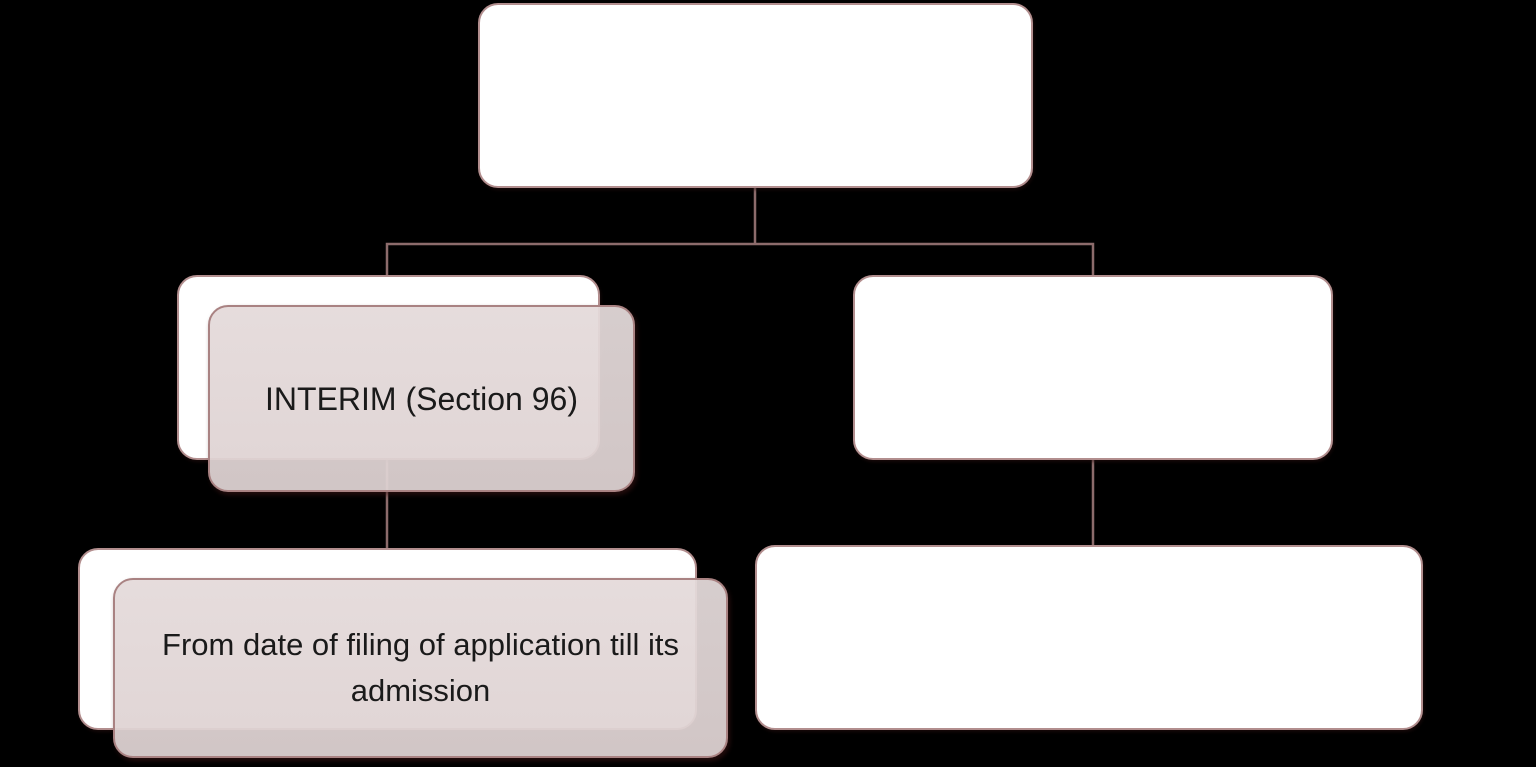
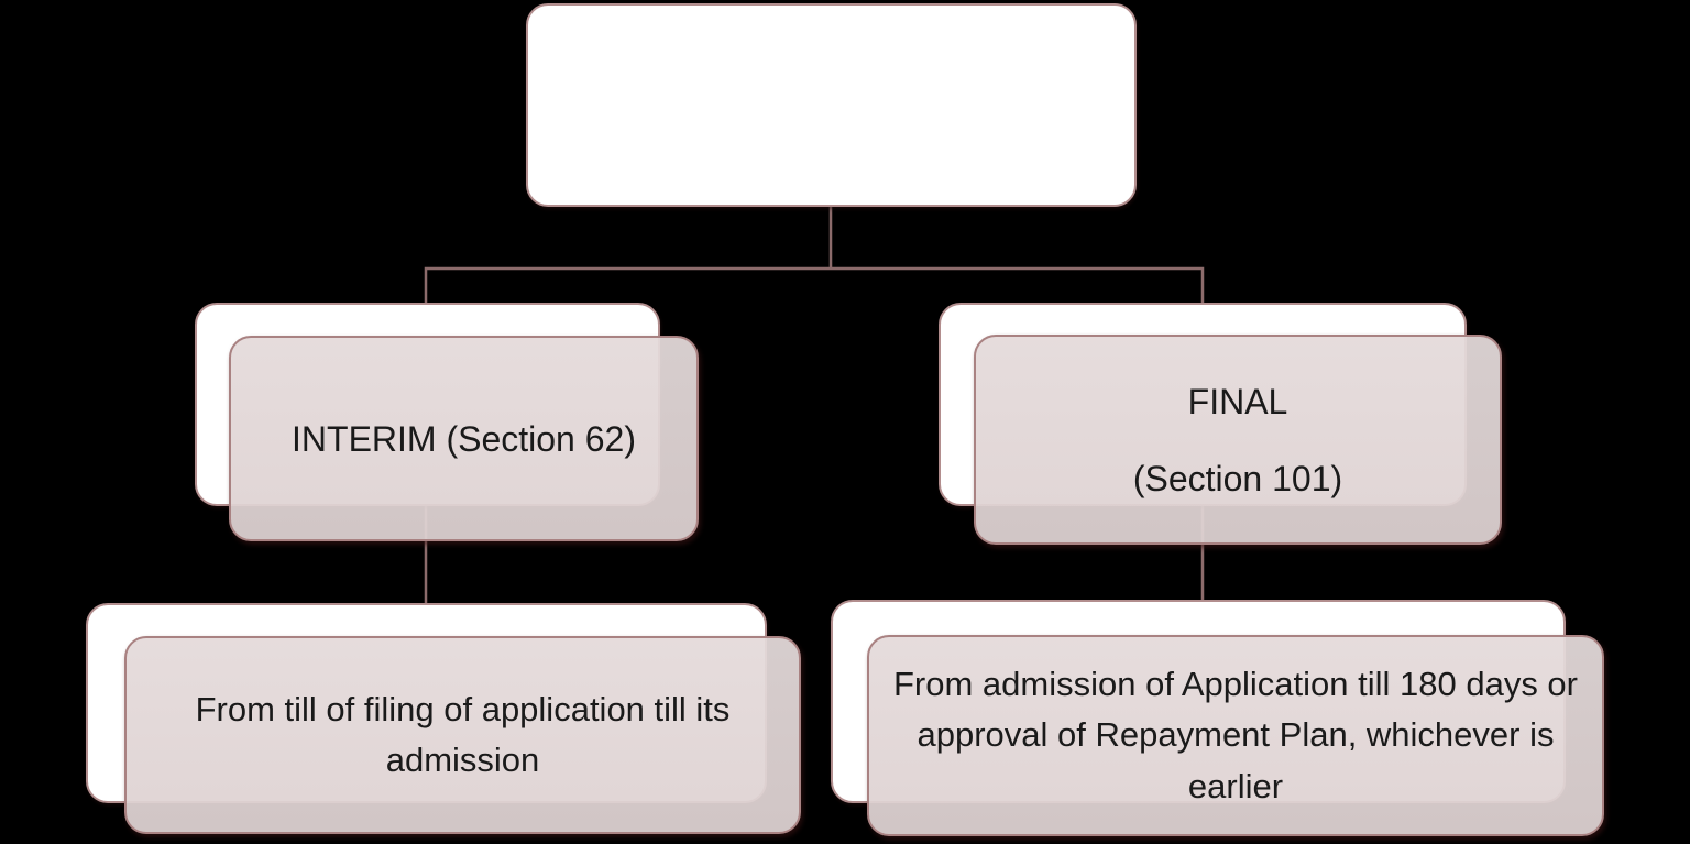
- INTERIM (Section 96)
+ INTERIM (Section 62)
+ FINAL
+ (Section 101)
- From date of filing of application till its admission
+ From till of filing of application till its admission
+ From admission of Application till 180 days or approval of Repayment Plan, whichever is earlier
